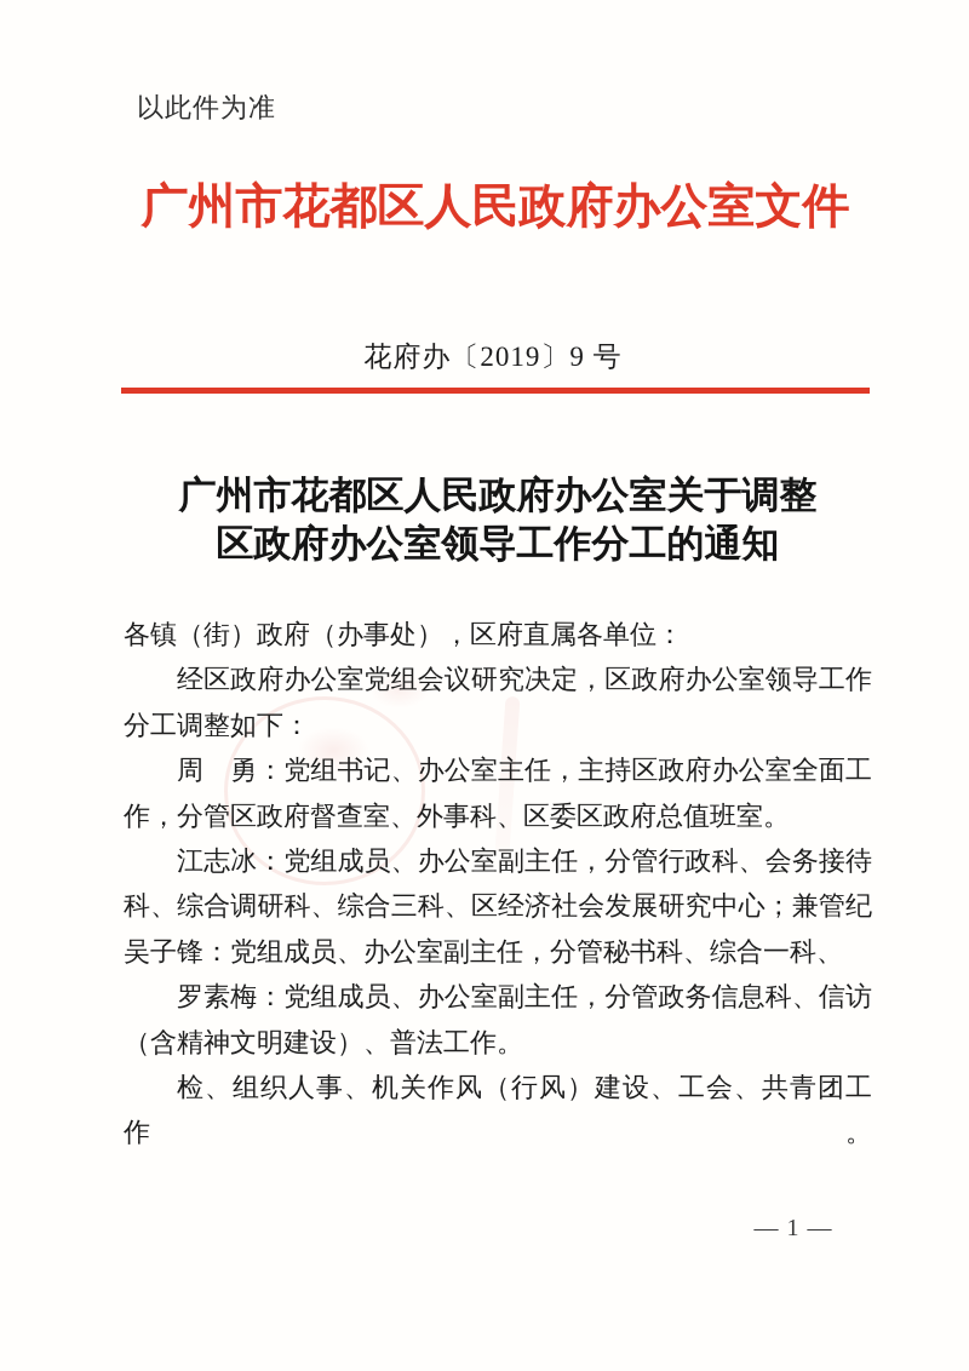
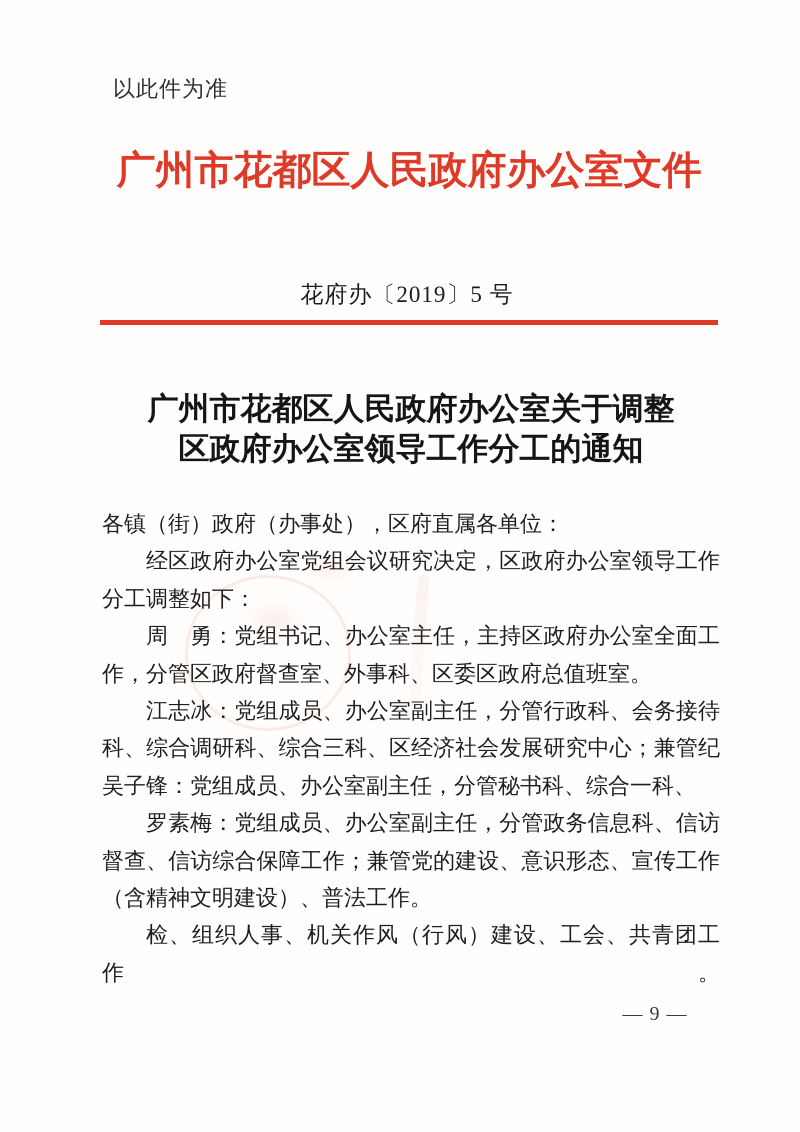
  以此件为准
  广州市花都区人民政府办公室文件
- 花府办〔2019〕9 号
+ 花府办〔2019〕5 号
  广州市花都区人民政府办公室关于调整
  区政府办公室领导工作分工的通知
  各镇（街）政府（办事处），区府直属各单位：
  经区政府办公室党组会议研究决定，区政府办公室领导工作
  分工调整如下：
  周 勇：党组书记、办公室主任，主持区政府办公室全面工
  作，分管区政府督查室、外事科、区委区政府总值班室。
  江志冰：党组成员、办公室副主任，分管行政科、会务接待
  科、综合调研科、综合三科、区经济社会发展研究中心；兼管纪
  吴子锋：党组成员、办公室副主任，分管秘书科、综合一科、
  罗素梅：党组成员、办公室副主任，分管政务信息科、信访
+ 督查、信访综合保障工作；兼管党的建设、意识形态、宣传工作
  （含精神文明建设）、普法工作。
  检、组织人事、机关作风（行风）建设、工会、共青团工作。
- — 1 —
+ — 9 —
